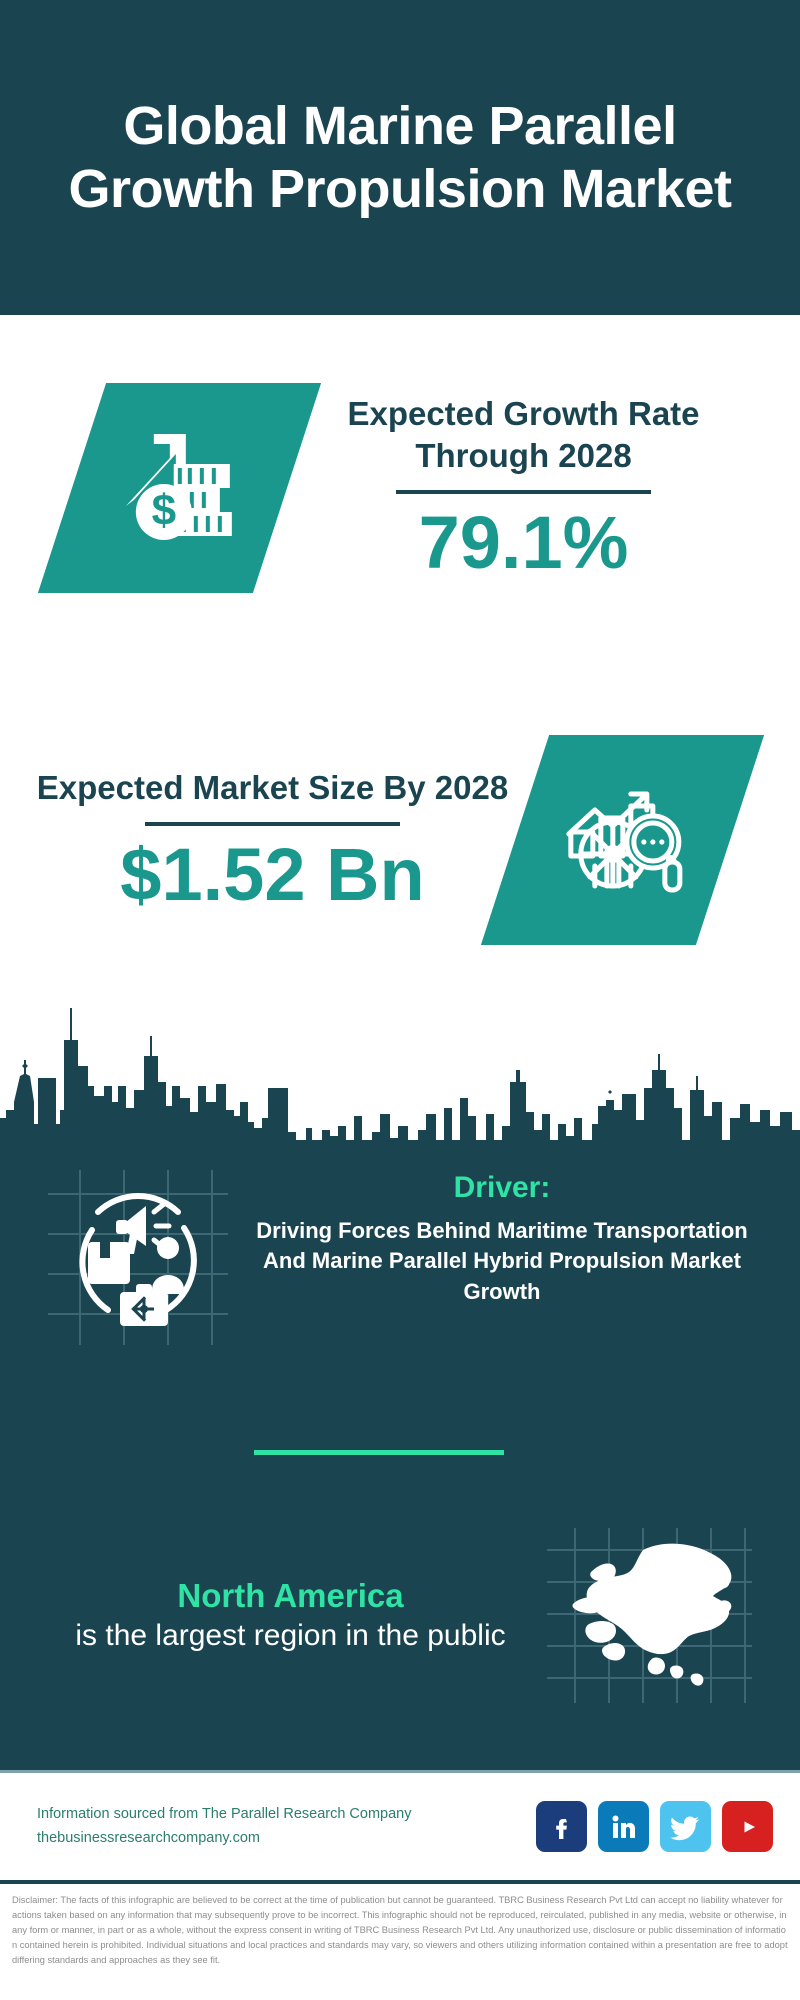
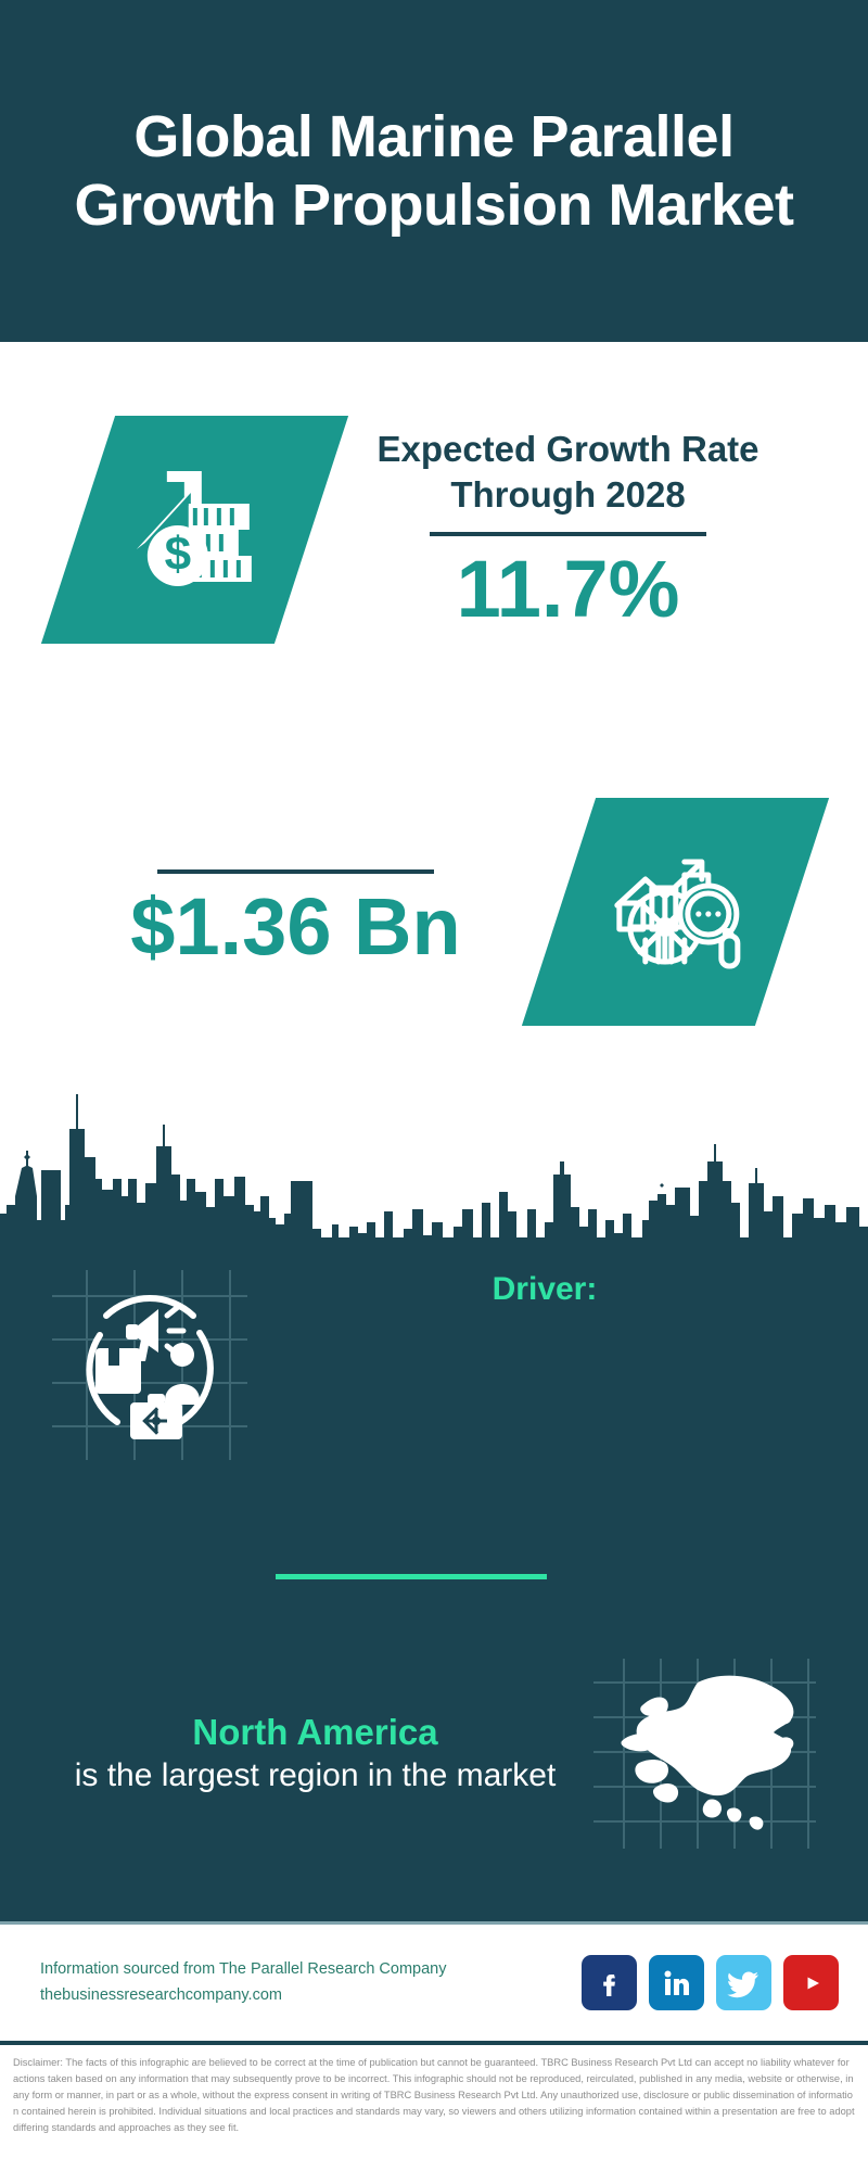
  Global Marine Parallel Growth Propulsion Market
  Expected Growth Rate Through 2028
- 79.1%
+ 11.7%
- Expected Market Size By 2028
- $1.52 Bn
+ $1.36 Bn
  Driver:
- Driving Forces Behind Maritime Transportation And Marine Parallel Hybrid Propulsion Market Growth
  North America
- is the largest region in the public
+ is the largest region in the market
  Information sourced from The Parallel Research Company
  thebusinessresearchcompany.com
  Disclaimer: The facts of this infographic are believed to be correct at the time of publication but cannot be guaranteed. TBRC Business Research Pvt Ltd can accept no liability whatever for actions taken based on any information that may subsequently prove to be incorrect. This infographic should not be reproduced, reirculated, published in any media, website or otherwise, in any form or manner, in part or as a whole, without the express consent in writing of TBRC Business Research Pvt Ltd. Any unauthorized use, disclosure or public dissemination of information contained herein is prohibited. Individual situations and local practices and standards may vary, so viewers and others utilizing information contained within a presentation are free to adopt differing standards and approaches as they see fit.
